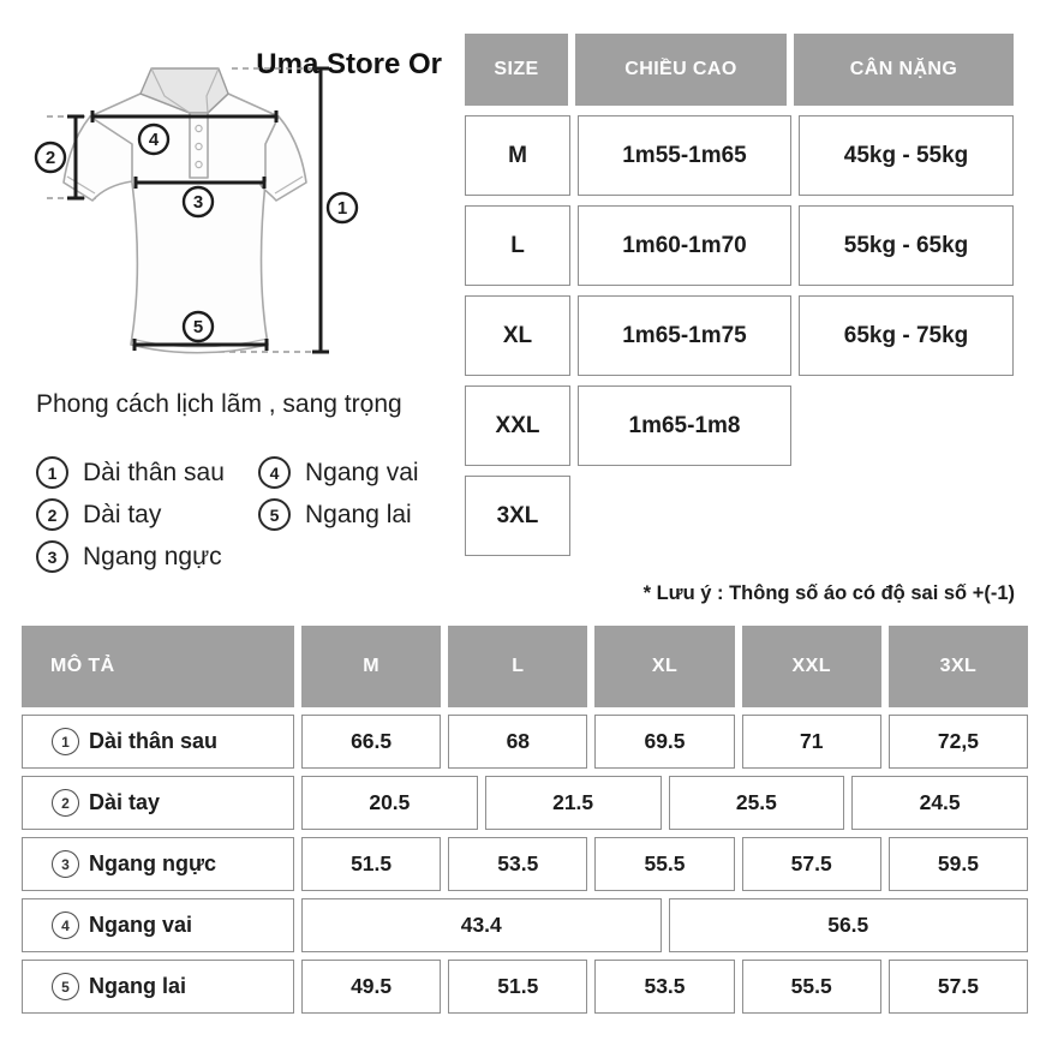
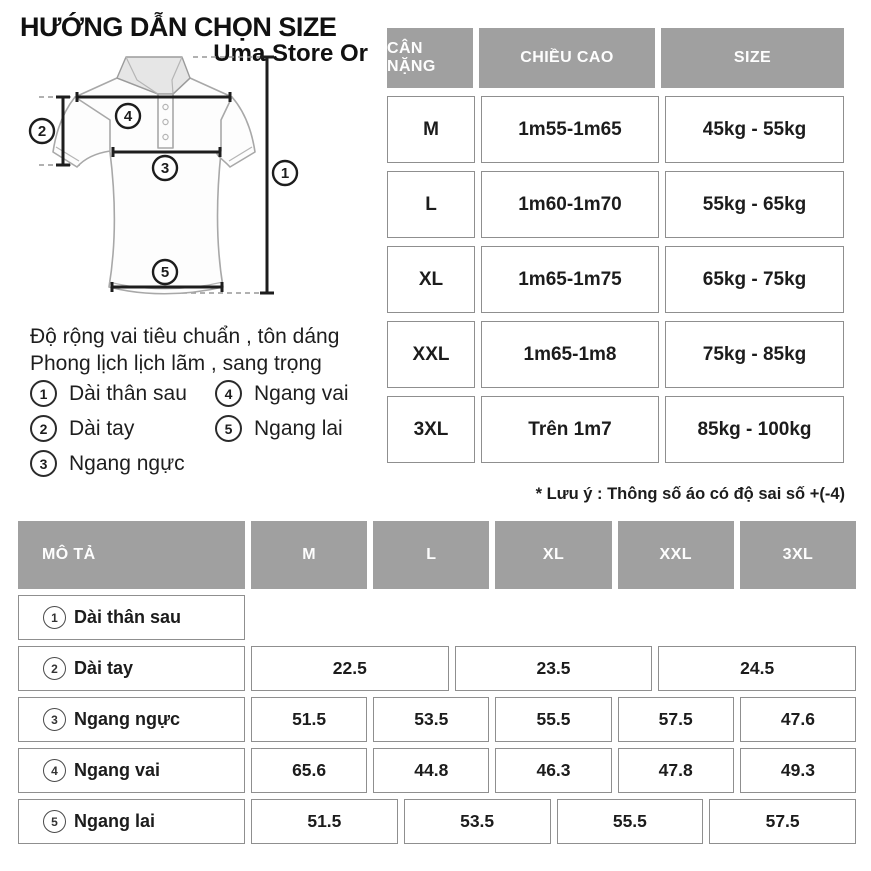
+ HƯỚNG DẪN CHỌN SIZE
  Uma Store Or
  1
  2
  4
  3
  5
+ Độ rộng vai tiêu chuẩn , tôn dáng
- Phong cách lịch lãm , sang trọng
+ Phong lịch lịch lãm , sang trọng
  1
  Dài thân sau
  2
  Dài tay
  3
  Ngang ngực
  4
  Ngang vai
  5
  Ngang lai
- SIZE
+ CÂN NẶNG
  CHIỀU CAO
- CÂN NẶNG
+ SIZE
  M
  1m55-1m65
  45kg - 55kg
  L
  1m60-1m70
  55kg - 65kg
  XL
  1m65-1m75
  65kg - 75kg
  XXL
  1m65-1m8
+ 75kg - 85kg
  3XL
+ Trên 1m7
+ 85kg - 100kg
- * Lưu ý : Thông số áo có độ sai số +(-1)
+ * Lưu ý : Thông số áo có độ sai số +(-4)
  MÔ TẢ
  M
  L
  XL
  XXL
  3XL
  1
  Dài thân sau
- 66.5
- 68
- 69.5
- 71
- 72,5
  2
  Dài tay
- 20.5
- 21.5
- 25.5
+ 22.5
+ 23.5
  24.5
  3
  Ngang ngực
  51.5
  53.5
  55.5
  57.5
- 59.5
+ 47.6
  4
  Ngang vai
- 43.4
+ 65.6
+ 44.8
+ 46.3
+ 47.8
- 56.5
+ 49.3
  5
  Ngang lai
- 49.5
  51.5
  53.5
  55.5
  57.5
